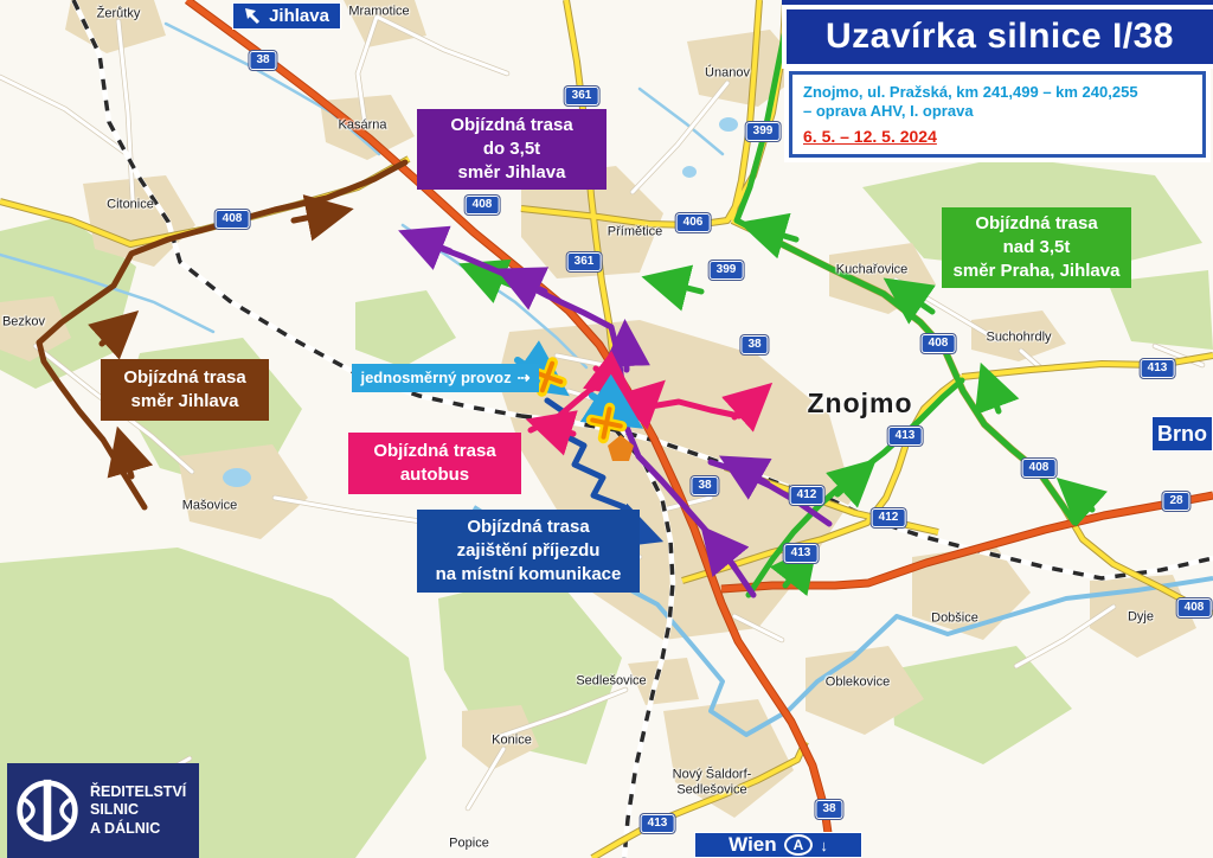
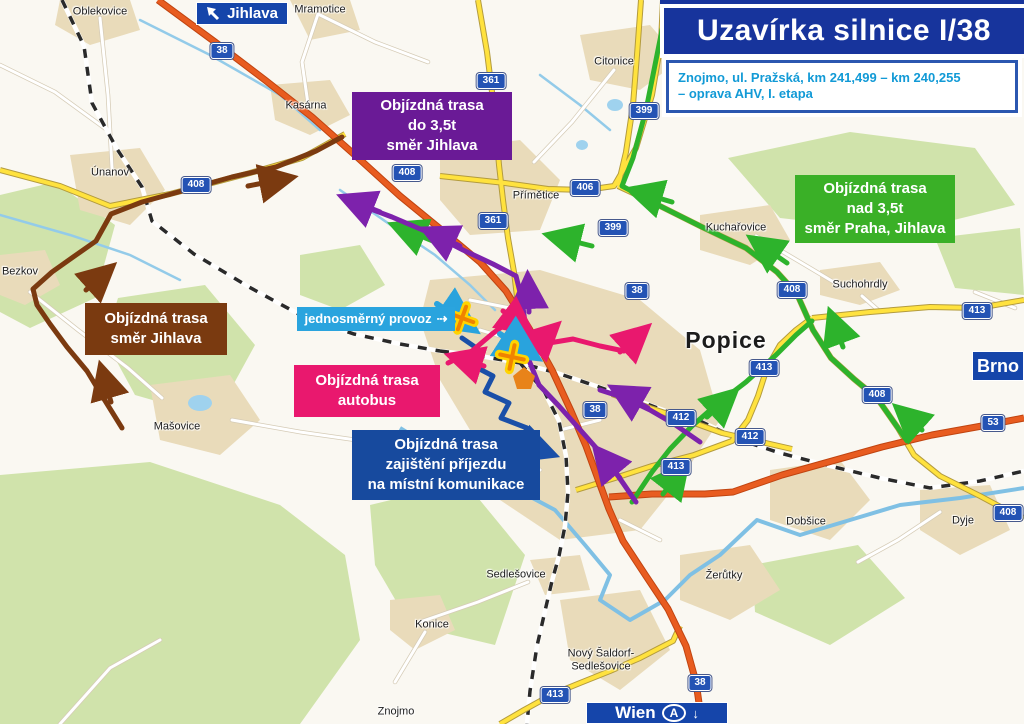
- Žerůtky
+ Oblekovice
  Mramotice
- Únanov
+ Citonice
  Kasárna
- Citonice
+ Únanov
  Bezkov
  Přímětice
  Kuchařovice
  Suchohrdly
- Znojmo
+ Popice
  Mašovice
  Dobšice
  Dyje
- Oblekovice
+ Žerůtky
  Sedlešovice
  Konice
  Nový Šaldorf-
  Sedlešovice
- Popice
+ Znojmo
  38
  38
  38
  38
  361
  361
  399
  399
  406
  408
  408
  408
  408
  408
  412
  412
  413
  413
  413
  413
- 28
+ 53
  Objízdná trasa
  do 3,5t
  směr Jihlava
  Objízdná trasa
  nad 3,5t
  směr Praha, Jihlava
  Objízdná trasa
  směr Jihlava
  Objízdná trasa
  autobus
  Objízdná trasa
  zajištění příjezdu
  na místní komunikace
  jednosměrný provoz
  ⇢
  Uzavírka silnice I/38
  Znojmo, ul. Pražská, km 241,499 – km 240,255
- – oprava AHV, I. oprava
+ – oprava AHV, I. etapa
- 6. 5. – 12. 5. 2024
  Jihlava
  Brno
  Wien
  A
  ↓
- ŘEDITELSTVÍ
- SILNIC
- A DÁLNIC
